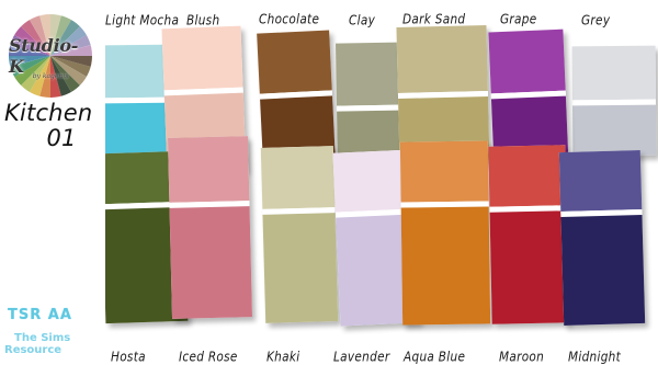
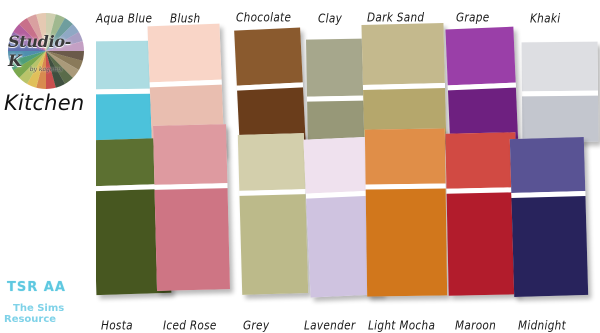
- Light Mocha
+ Aqua Blue
  Blush
  Chocolate
  Clay
  Dark Sand
  Grape
- Grey
+ Khaki
  Hosta
  Iced Rose
- Khaki
+ Grey
  Lavender
- Aqua Blue
+ Light Mocha
  Maroon
  Midnight
  Studio-K
  Kitchen
- 01
  TSR AA
  The Sims
  Resource
